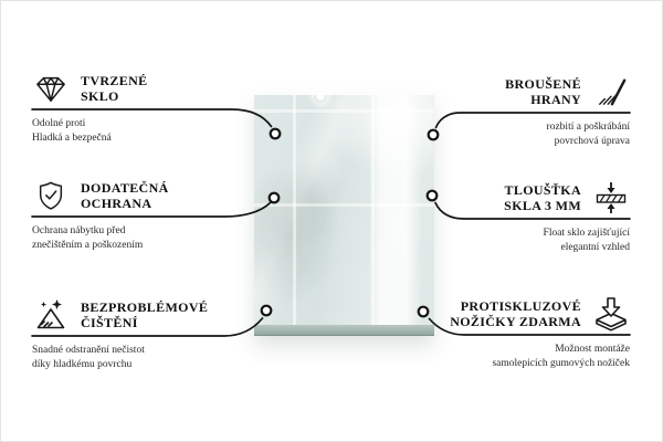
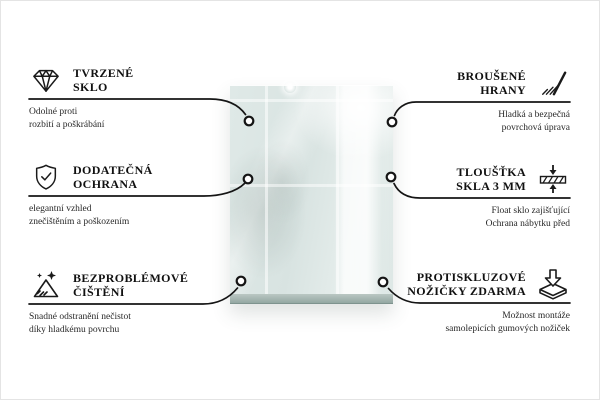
  TVRZENÉ
  SKLO
  Odolné proti
- Hladká a bezpečná
+ rozbití a poškrábání
  DODATEČNÁ
  OCHRANA
- Ochrana nábytku před
+ elegantní vzhled
  znečištěním a poškozením
  BEZPROBLÉMOVÉ
  ČIŠTĚNÍ
  Snadné odstranění nečistot
  díky hladkému povrchu
  BROUŠENÉ
  HRANY
- rozbití a poškrábání
+ Hladká a bezpečná
  povrchová úprava
  TLOUŠŤKA
  SKLA 3 MM
  Float sklo zajišťující
- elegantní vzhled
+ Ochrana nábytku před
  PROTISKLUZOVÉ
  NOŽIČKY ZDARMA
  Možnost montáže
  samolepicích gumových nožiček
